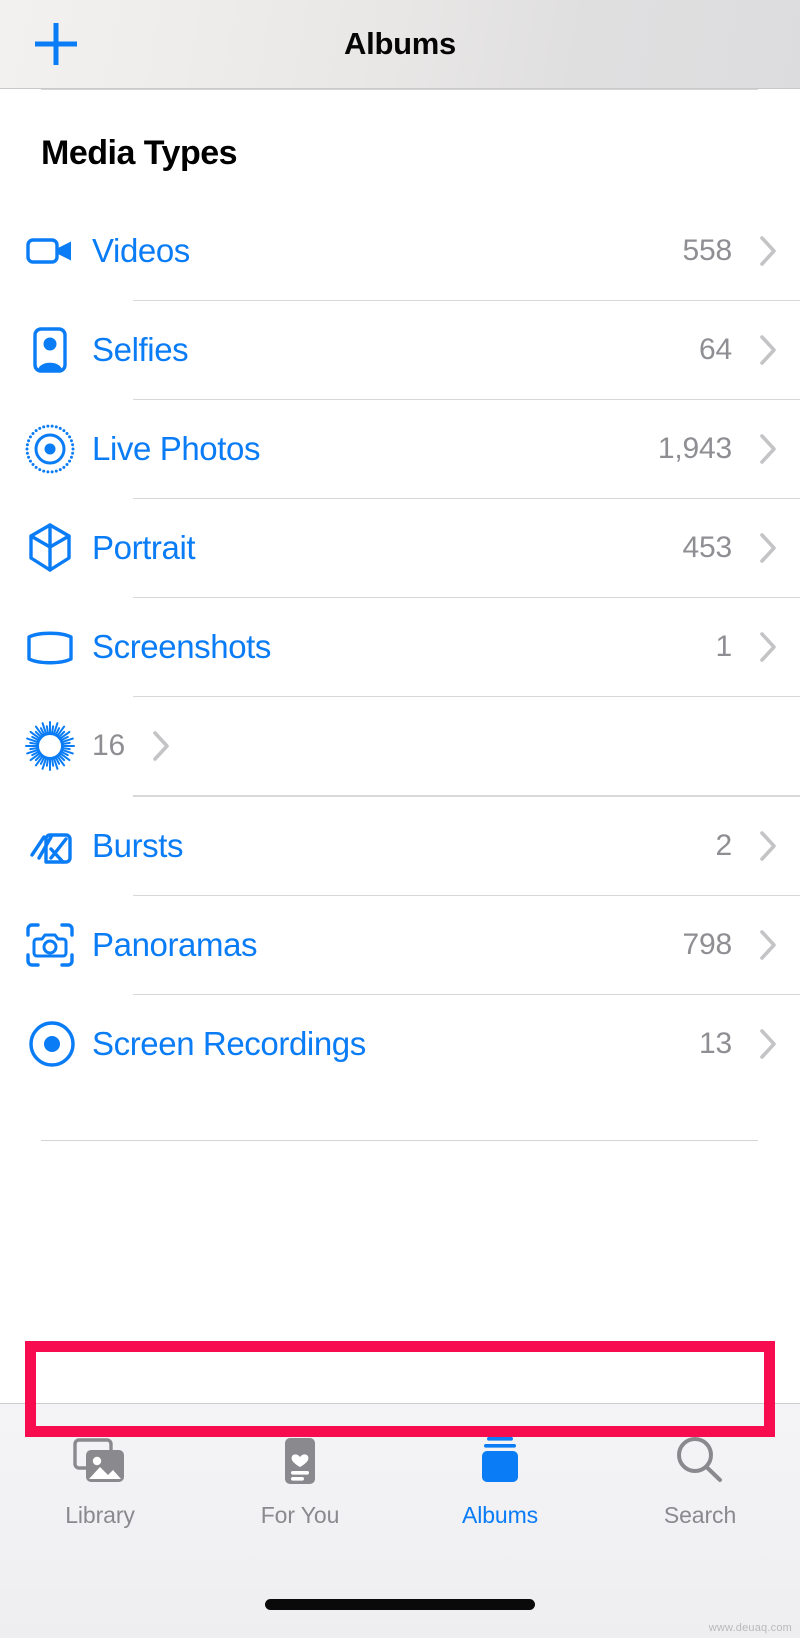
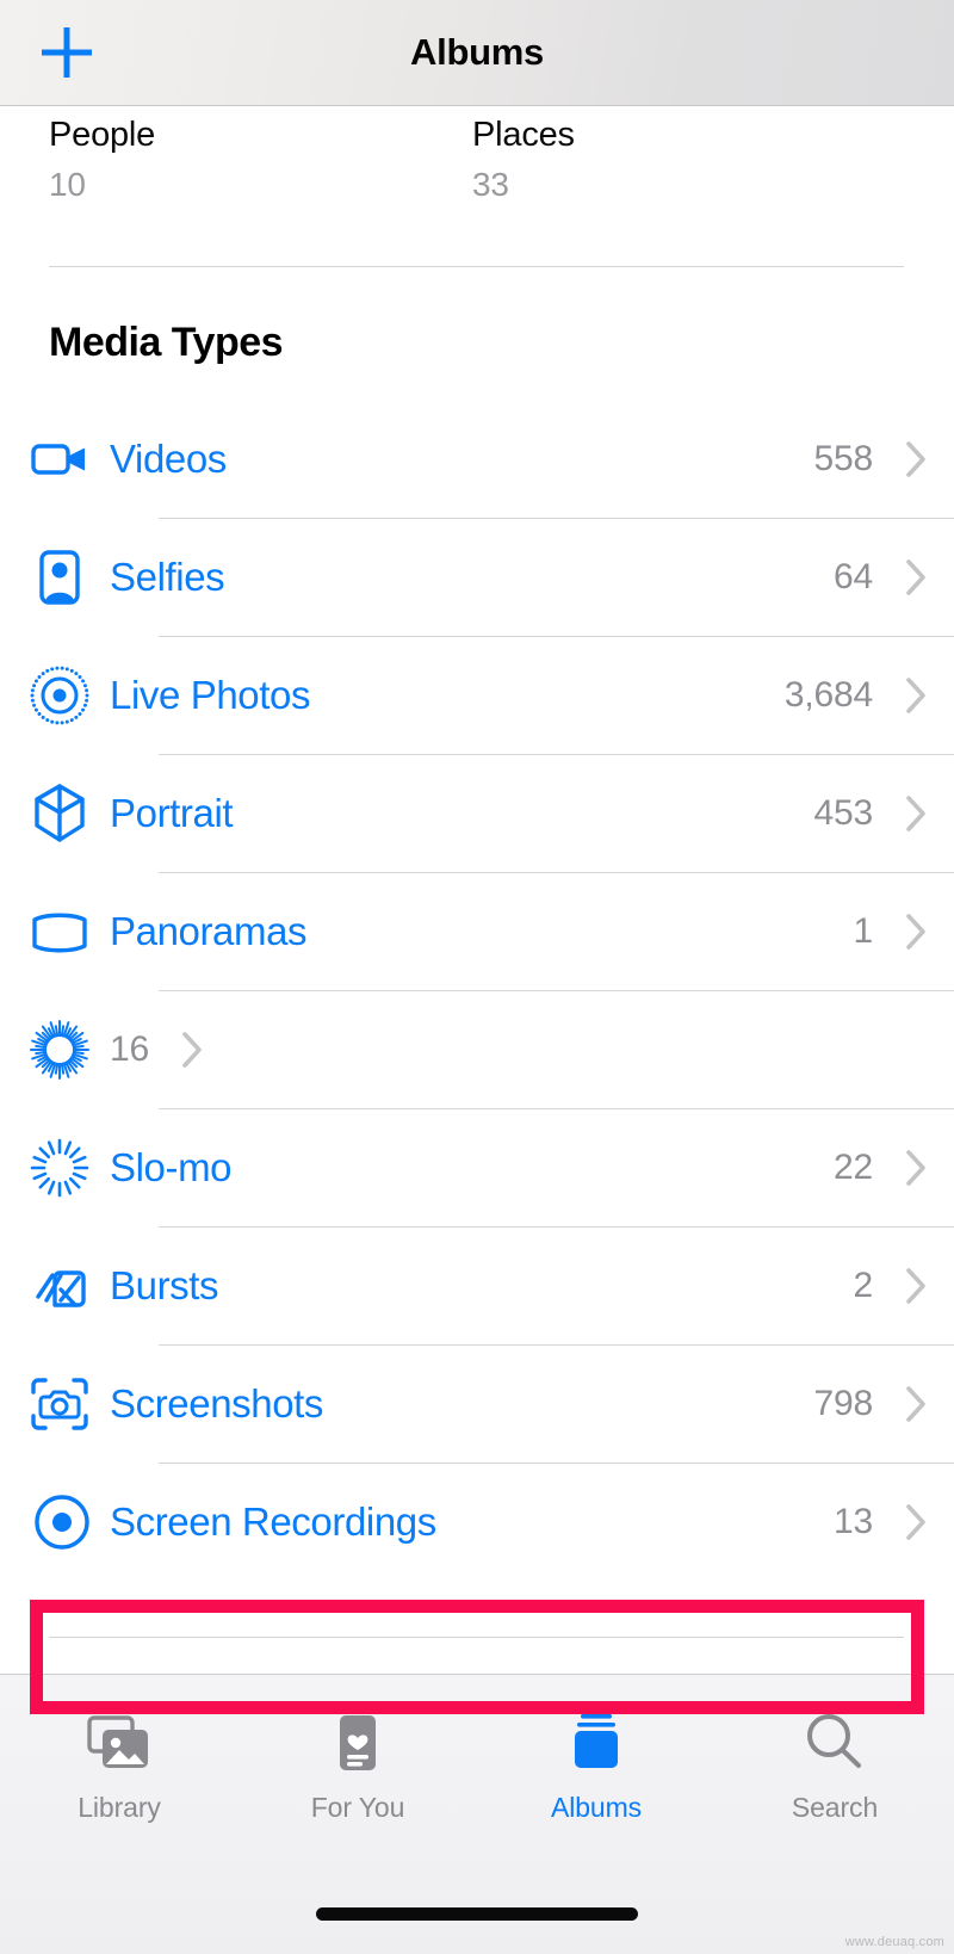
  Albums
+ People
+ 10
+ Places
+ 33
  Media Types
  Videos
  558
  Selfies
  64
  Live Photos
- 1,943
+ 3,684
  Portrait
  453
- Screenshots
+ Panoramas
  1
  16
+ Slo-mo
+ 22
  Bursts
  2
- Panoramas
+ Screenshots
  798
  Screen Recordings
  13
  Library
  For You
  Albums
  Search
  www.deuaq.com
